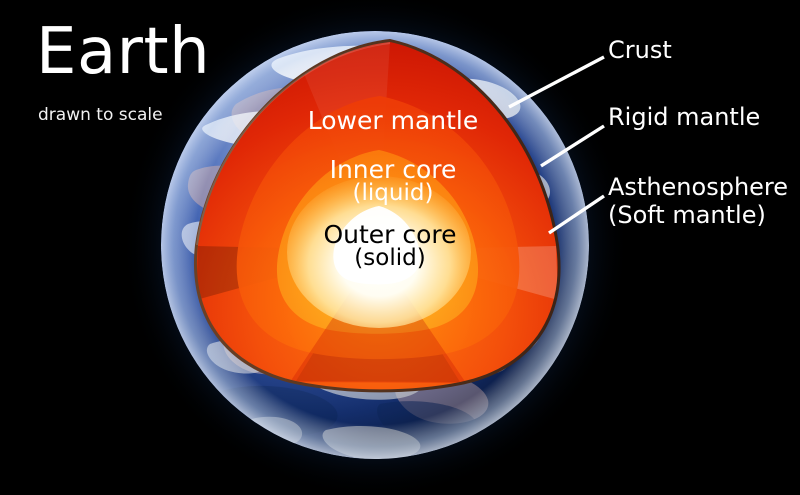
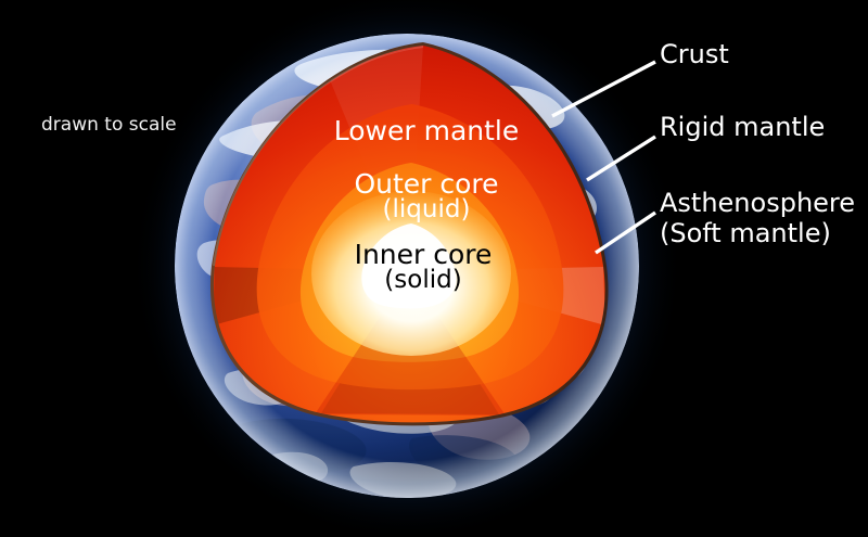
- Earth
  drawn to scale
  Lower mantle
- Inner core
+ Outer core
  (liquid)
- Outer core
+ Inner core
  (solid)
  Crust
  Rigid mantle
  Asthenosphere
  (Soft mantle)
